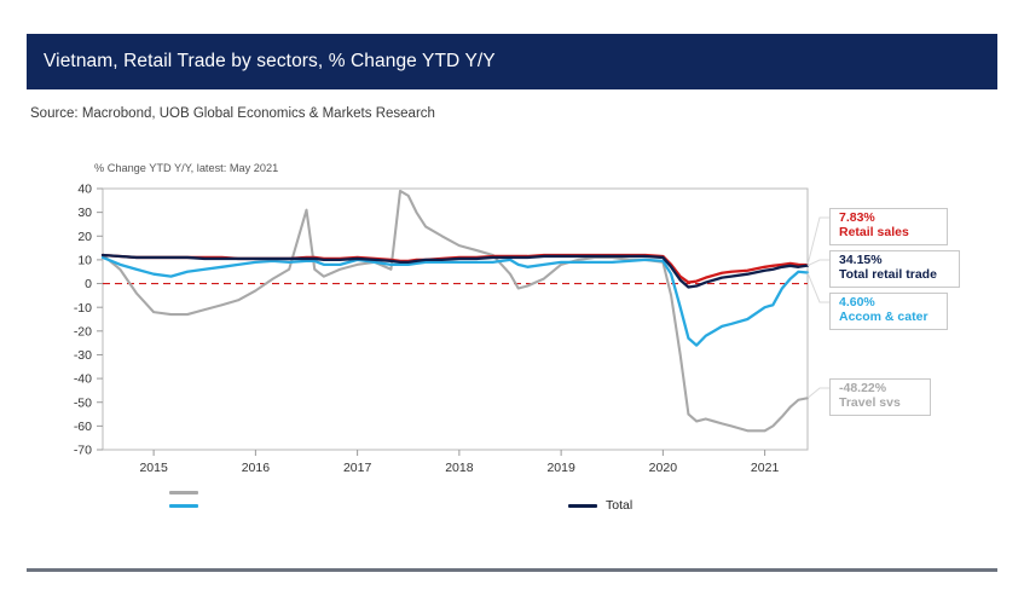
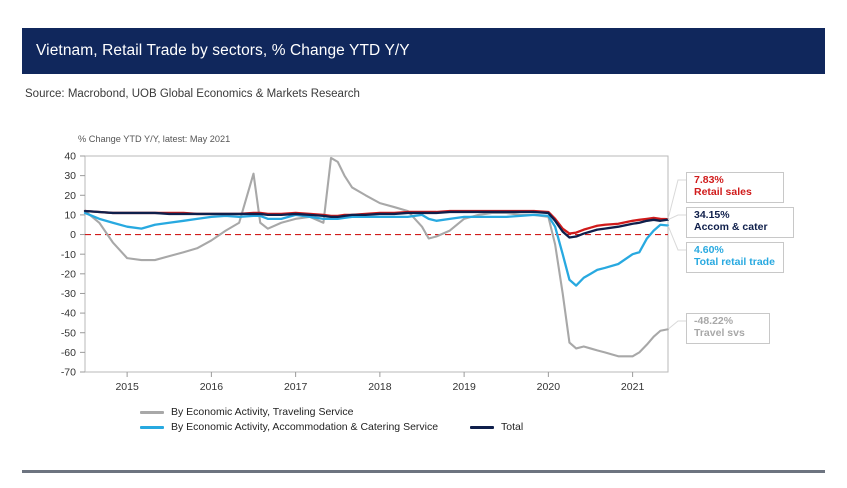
  Vietnam, Retail Trade by sectors, % Change YTD Y/Y
  Source: Macrobond, UOB Global Economics & Markets Research
  % Change YTD Y/Y, latest: May 2021
  40
  30
  20
  10
  0
  -10
  -20
  -30
  -40
  -50
  -60
  -70
  2015
  2016
  2017
  2018
  2019
  2020
  2021
  7.83%
  Retail sales
  34.15%
- Total retail trade
+ Accom & cater
  4.60%
- Accom & cater
+ Total retail trade
  -48.22%
  Travel svs
+ By Economic Activity, Traveling Service
+ By Economic Activity, Accommodation & Catering Service
  Total
